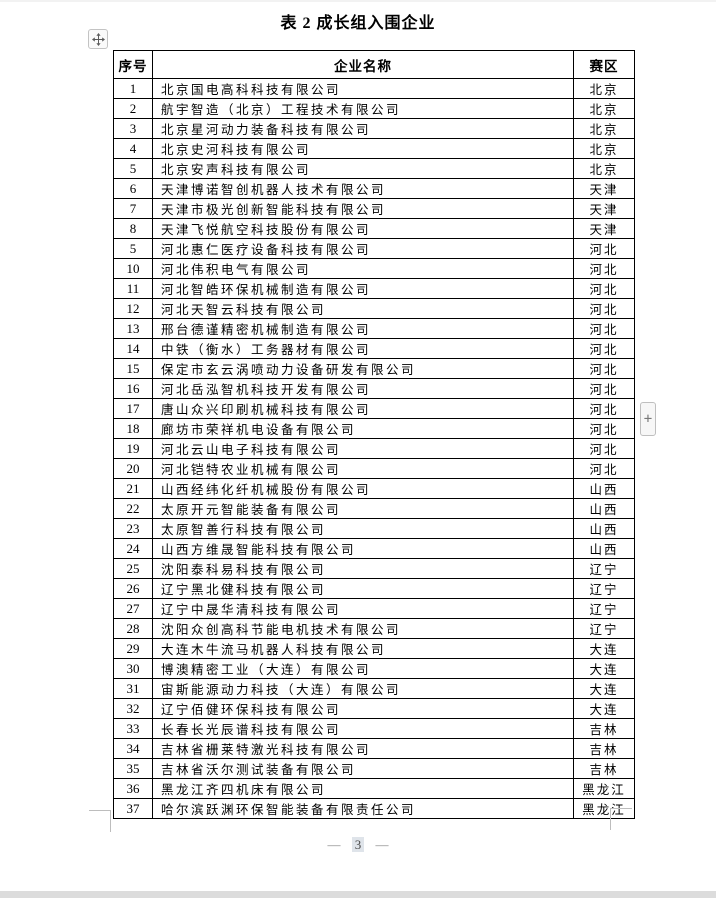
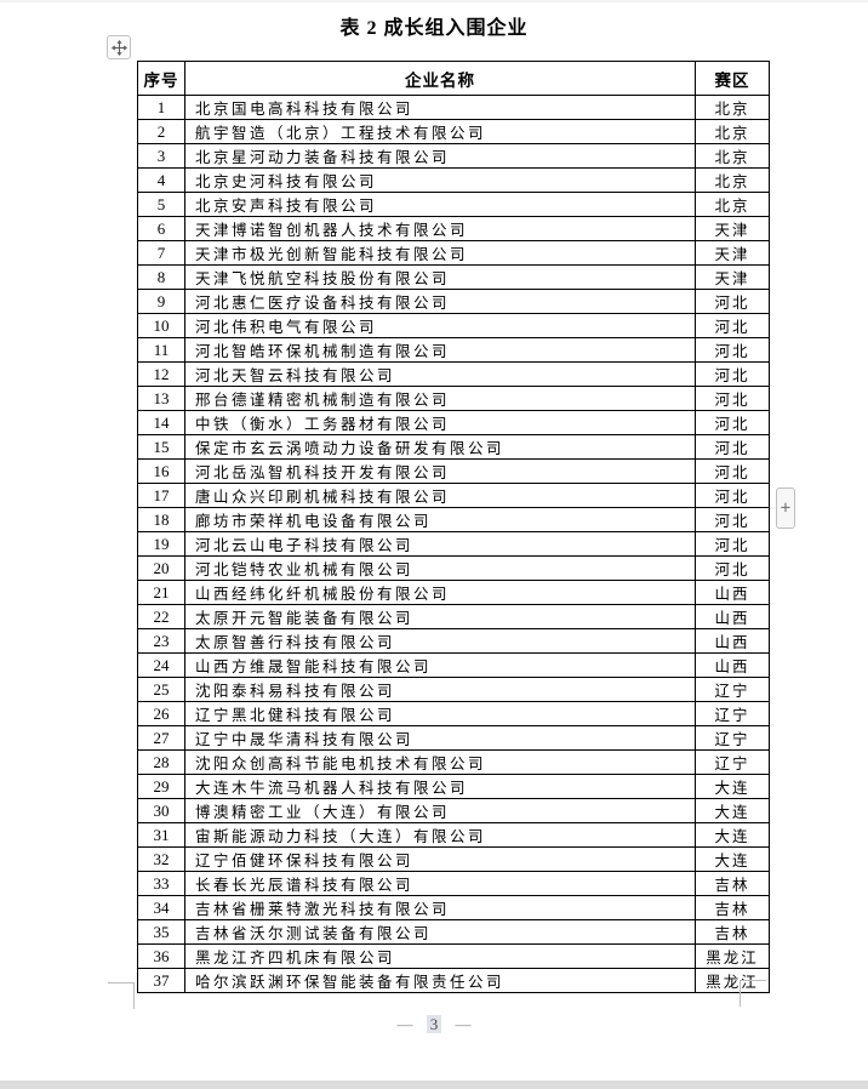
  表 2 成长组入围企业
  序号	企业名称	赛区
  1	北京国电高科科技有限公司	北京
  2	航宇智造（北京）工程技术有限公司	北京
  3	北京星河动力装备科技有限公司	北京
  4	北京史河科技有限公司	北京
  5	北京安声科技有限公司	北京
  6	天津博诺智创机器人技术有限公司	天津
  7	天津市极光创新智能科技有限公司	天津
  8	天津飞悦航空科技股份有限公司	天津
- 5	河北惠仁医疗设备科技有限公司	河北
+ 9	河北惠仁医疗设备科技有限公司	河北
  10	河北伟积电气有限公司	河北
  11	河北智皓环保机械制造有限公司	河北
  12	河北天智云科技有限公司	河北
  13	邢台德谨精密机械制造有限公司	河北
  14	中铁（衡水）工务器材有限公司	河北
  15	保定市玄云涡喷动力设备研发有限公司	河北
  16	河北岳泓智机科技开发有限公司	河北
  17	唐山众兴印刷机械科技有限公司	河北
  18	廊坊市荣祥机电设备有限公司	河北
  19	河北云山电子科技有限公司	河北
  20	河北铠特农业机械有限公司	河北
  21	山西经纬化纤机械股份有限公司	山西
  22	太原开元智能装备有限公司	山西
  23	太原智善行科技有限公司	山西
  24	山西方维晟智能科技有限公司	山西
  25	沈阳泰科易科技有限公司	辽宁
  26	辽宁黑北健科技有限公司	辽宁
  27	辽宁中晟华清科技有限公司	辽宁
  28	沈阳众创高科节能电机技术有限公司	辽宁
  29	大连木牛流马机器人科技有限公司	大连
  30	博澳精密工业（大连）有限公司	大连
  31	宙斯能源动力科技（大连）有限公司	大连
  32	辽宁佰健环保科技有限公司	大连
  33	长春长光辰谱科技有限公司	吉林
  34	吉林省栅莱特激光科技有限公司	吉林
  35	吉林省沃尔测试装备有限公司	吉林
  36	黑龙江齐四机床有限公司	黑龙江
  37	哈尔滨跃渊环保智能装备有限责任公司	黑龙江
  +
  — 3 —
